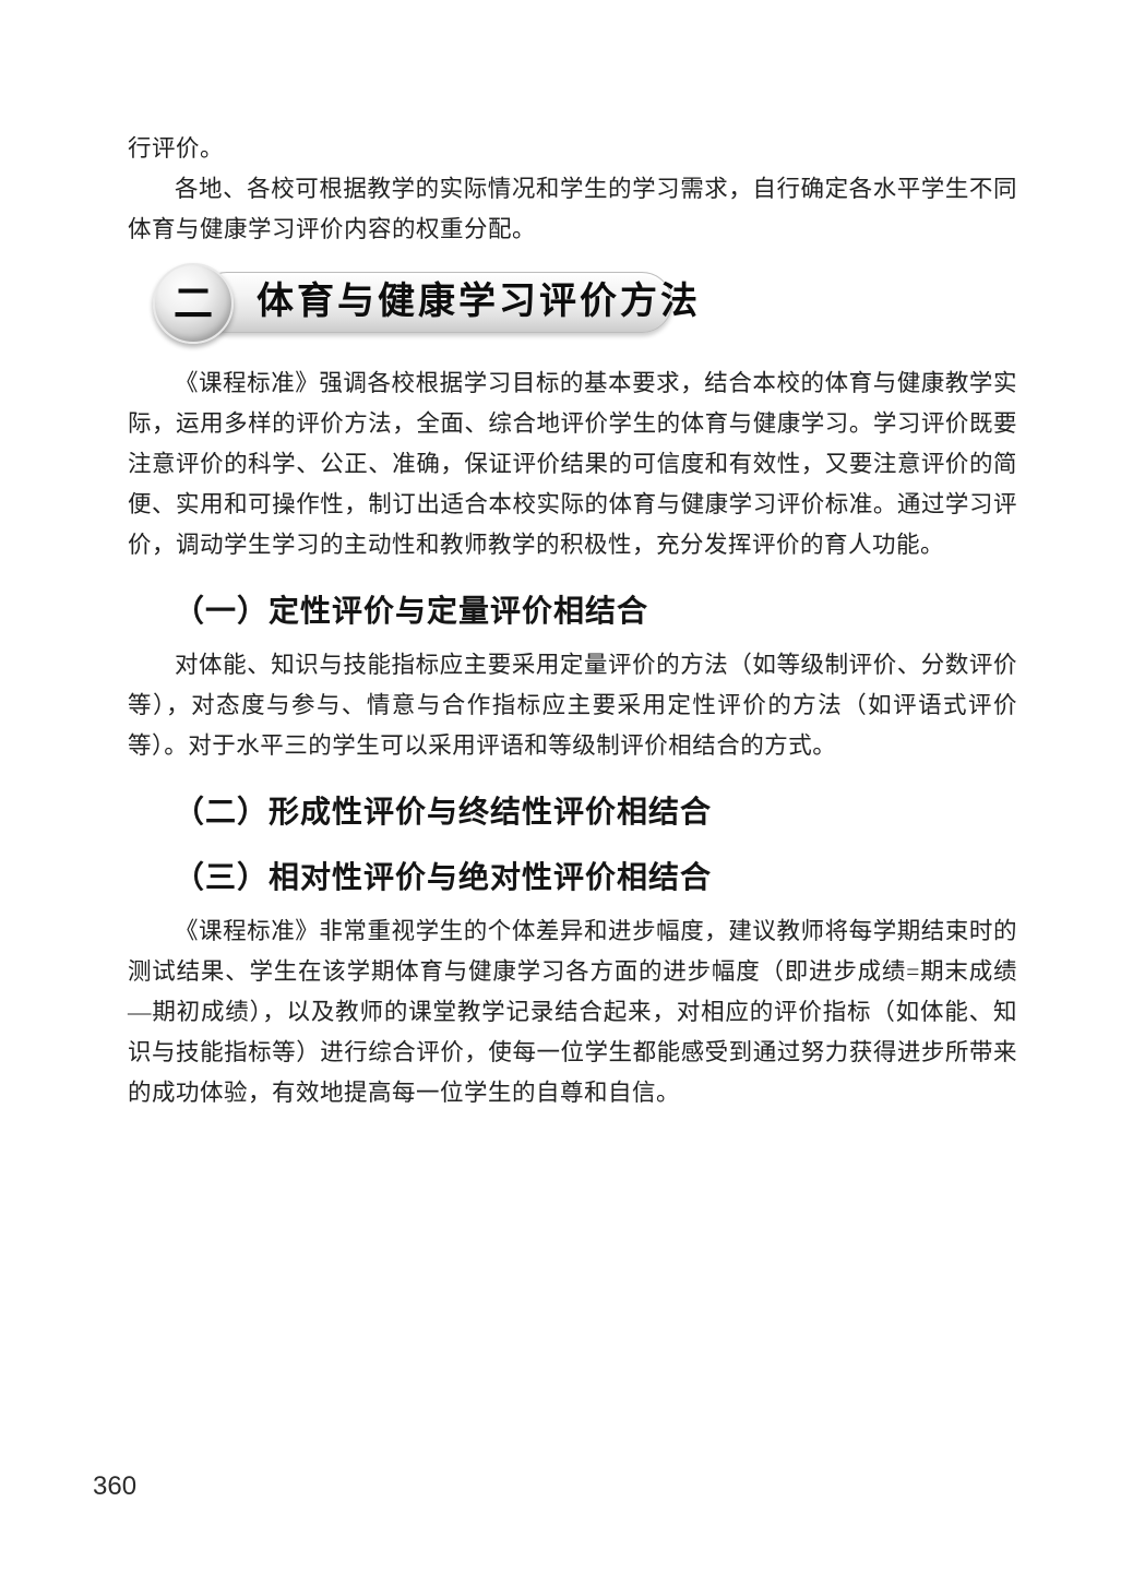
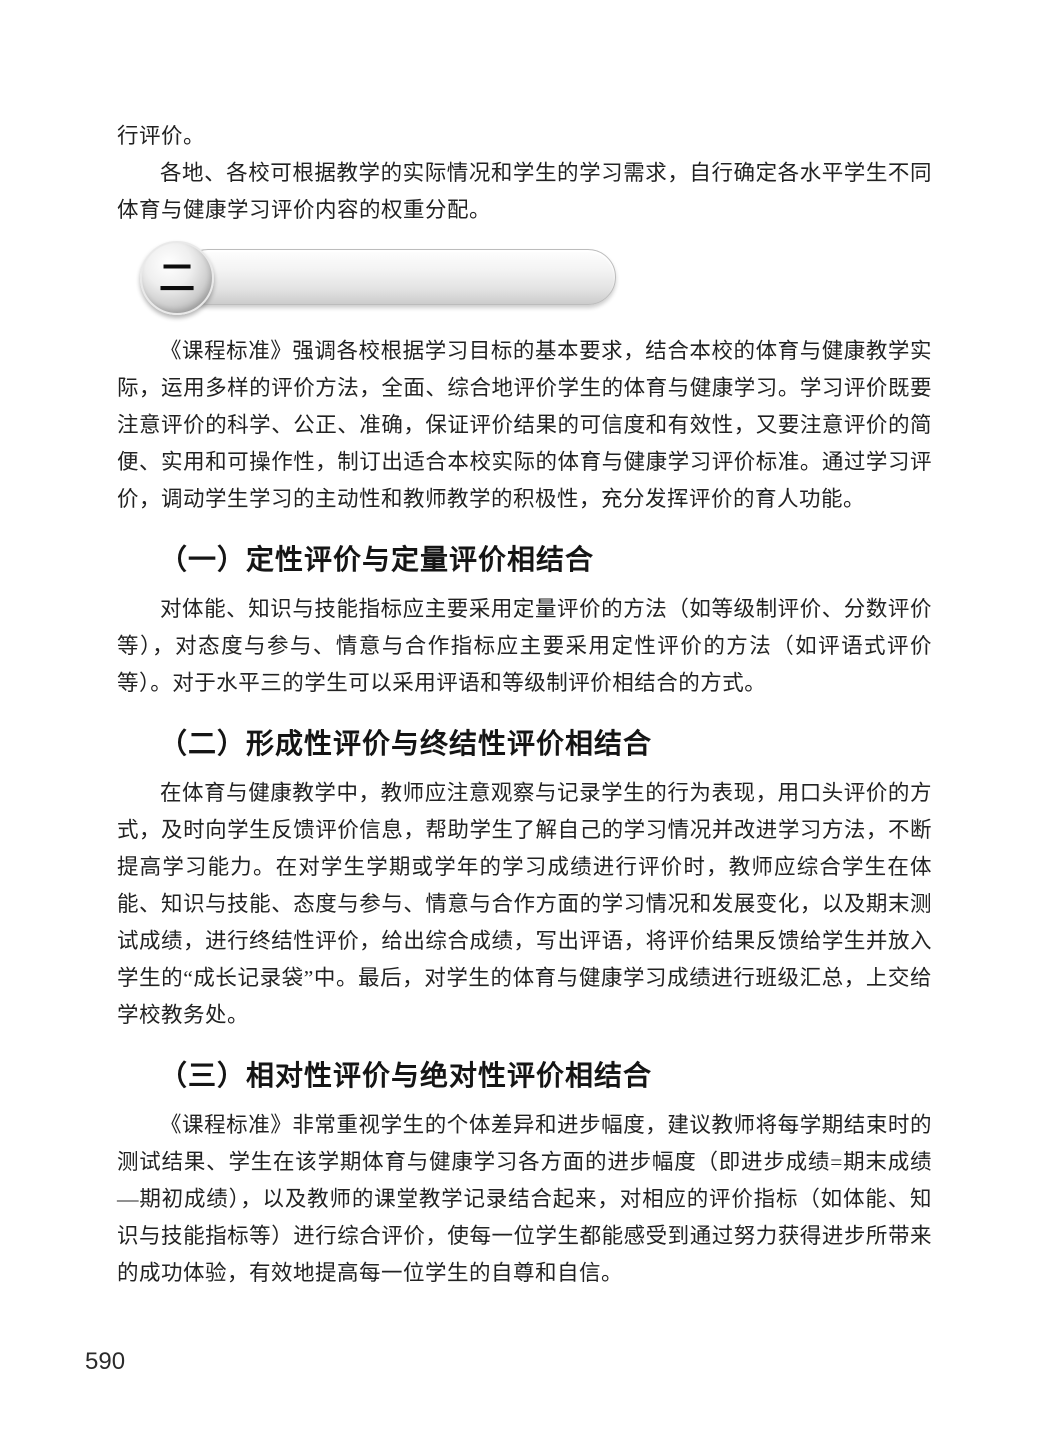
  行评价。
  各地、各校可根据教学的实际情况和学生的学习需求，自行确定各水平学生不同体育与健康学习评价内容的权重分配。
  二
- 体育与健康学习评价方法
  《课程标准》强调各校根据学习目标的基本要求，结合本校的体育与健康教学实际，运用多样的评价方法，全面、综合地评价学生的体育与健康学习。学习评价既要注意评价的科学、公正、准确，保证评价结果的可信度和有效性，又要注意评价的简便、实用和可操作性，制订出适合本校实际的体育与健康学习评价标准。通过学习评价，调动学生学习的主动性和教师教学的积极性，充分发挥评价的育人功能。
  （一）定性评价与定量评价相结合
  对体能、知识与技能指标应主要采用定量评价的方法（如等级制评价、分数评价等），对态度与参与、情意与合作指标应主要采用定性评价的方法（如评语式评价等）。对于水平三的学生可以采用评语和等级制评价相结合的方式。
  （二）形成性评价与终结性评价相结合
+ 在体育与健康教学中，教师应注意观察与记录学生的行为表现，用口头评价的方式，及时向学生反馈评价信息，帮助学生了解自己的学习情况并改进学习方法，不断提高学习能力。在对学生学期或学年的学习成绩进行评价时，教师应综合学生在体能、知识与技能、态度与参与、情意与合作方面的学习情况和发展变化，以及期末测试成绩，进行终结性评价，给出综合成绩，写出评语，将评价结果反馈给学生并放入学生的“成长记录袋”中。最后，对学生的体育与健康学习成绩进行班级汇总，上交给学校教务处。
  （三）相对性评价与绝对性评价相结合
  《课程标准》非常重视学生的个体差异和进步幅度，建议教师将每学期结束时的测试结果、学生在该学期体育与健康学习各方面的进步幅度（即进步成绩=期末成绩—期初成绩），以及教师的课堂教学记录结合起来，对相应的评价指标（如体能、知识与技能指标等）进行综合评价，使每一位学生都能感受到通过努力获得进步所带来的成功体验，有效地提高每一位学生的自尊和自信。
- 360
+ 590
